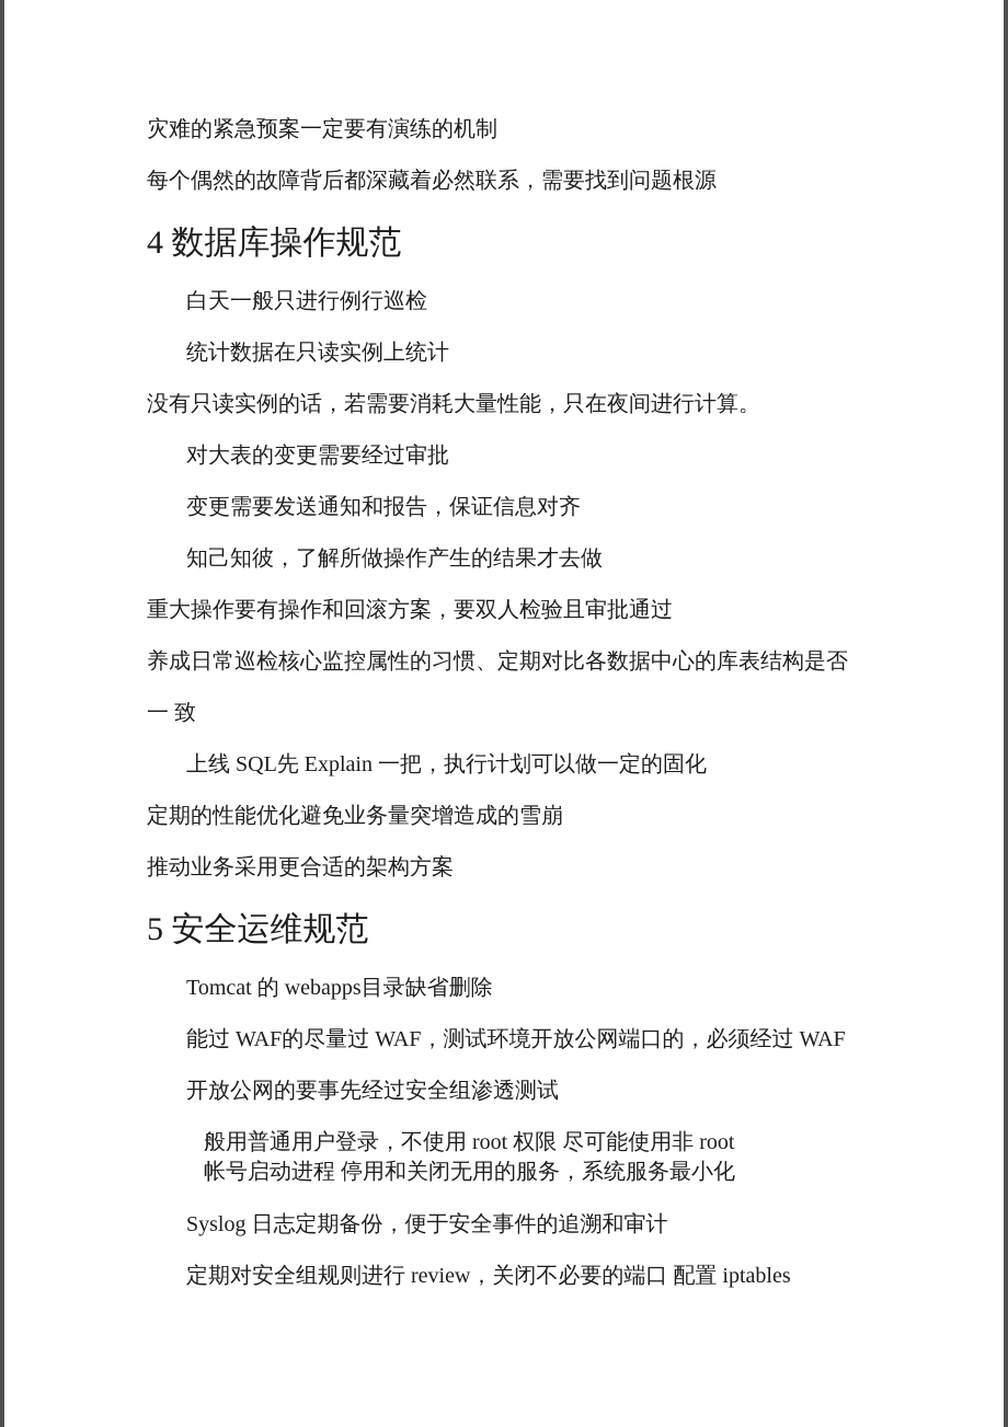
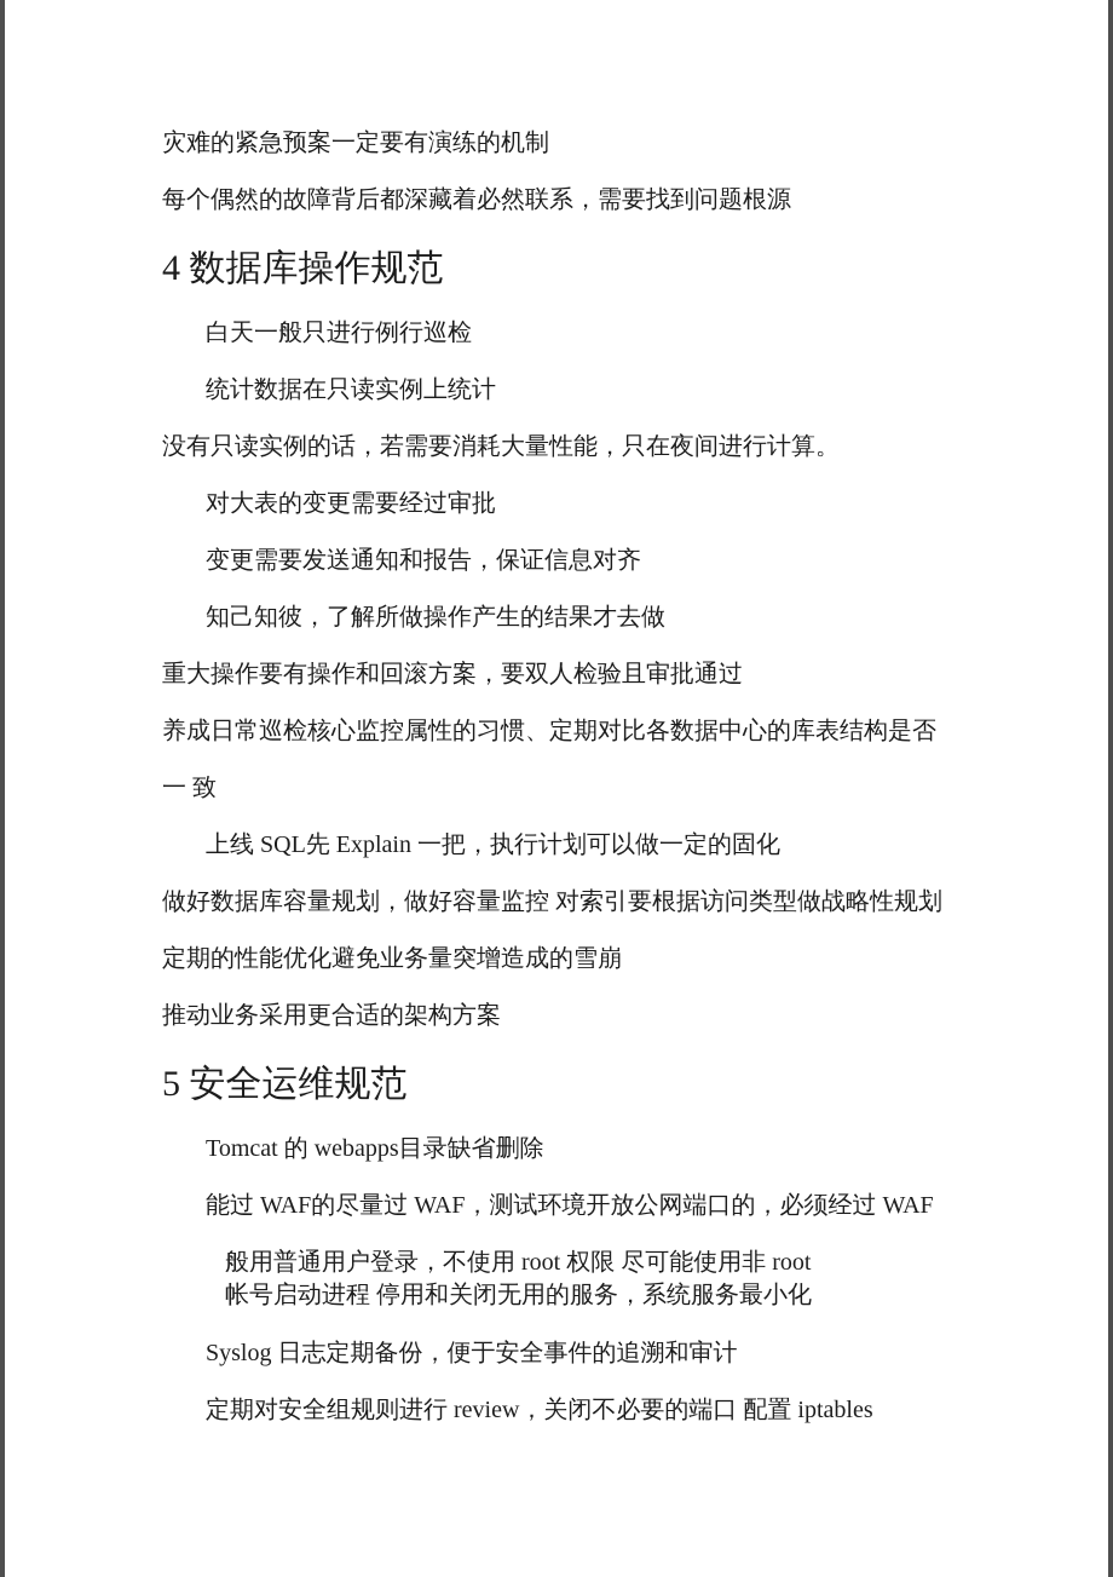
  灾难的紧急预案一定要有演练的机制
  每个偶然的故障背后都深藏着必然联系，需要找到问题根源
  4 数据库操作规范
  白天一般只进行例行巡检
  统计数据在只读实例上统计
  没有只读实例的话，若需要消耗大量性能，只在夜间进行计算。
  对大表的变更需要经过审批
  变更需要发送通知和报告，保证信息对齐
  知己知彼，了解所做操作产生的结果才去做
  重大操作要有操作和回滚方案，要双人检验且审批通过
  养成日常巡检核心监控属性的习惯、定期对比各数据中心的库表结构是否
  一 致
  上线 SQL先 Explain 一把，执行计划可以做一定的固化
+ 做好数据库容量规划，做好容量监控 对索引要根据访问类型做战略性规划
  定期的性能优化避免业务量突增造成的雪崩
  推动业务采用更合适的架构方案
  5 安全运维规范
  Tomcat 的 webapps目录缺省删除
  能过 WAF的尽量过 WAF，测试环境开放公网端口的，必须经过 WAF
- 开放公网的要事先经过安全组渗透测试
  般用普通用户登录，不使用 root 权限 尽可能使用非 root
  帐号启动进程 停用和关闭无用的服务，系统服务最小化
  Syslog 日志定期备份，便于安全事件的追溯和审计
  定期对安全组规则进行 review，关闭不必要的端口 配置 iptables
